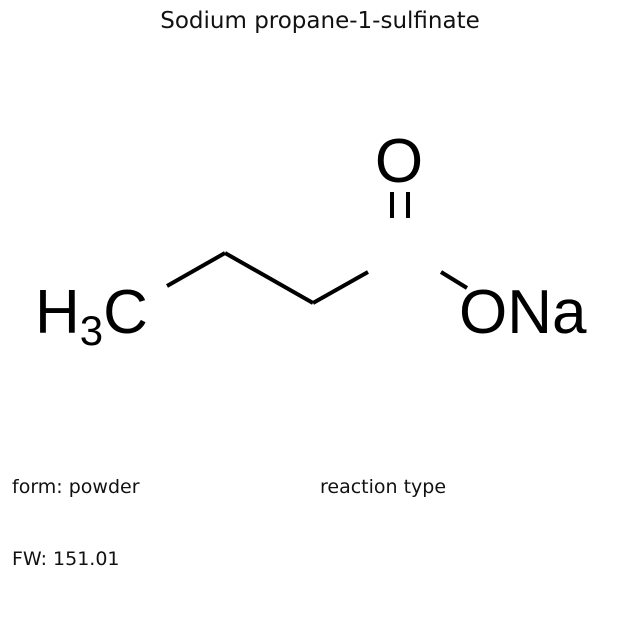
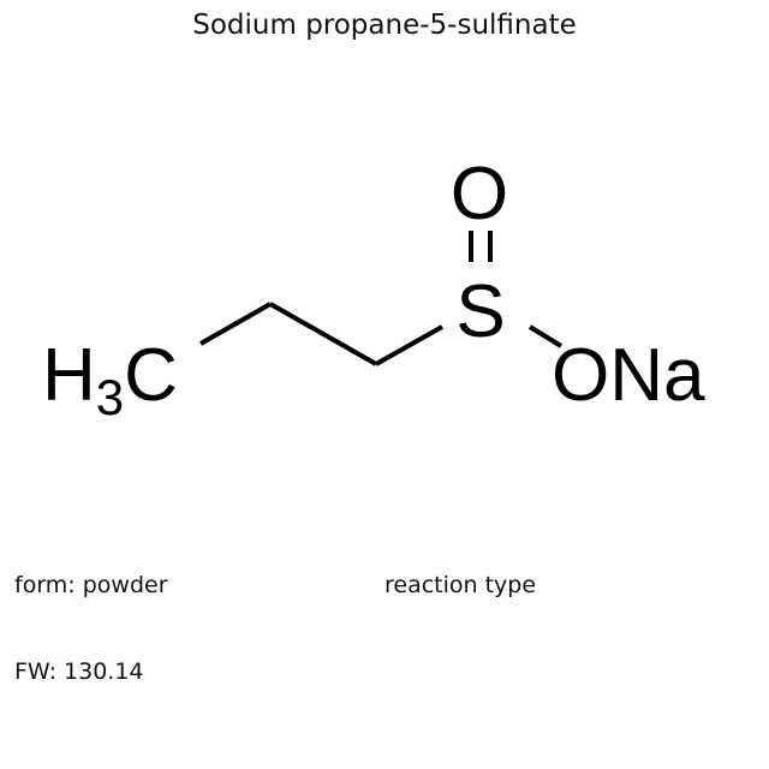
- Sodium propane-1-sulfinate
+ Sodium propane-5-sulfinate
  H3C
+ S
  O
  ONa
  form: powder
- FW: 151.01
+ FW: 130.14
  reaction type
